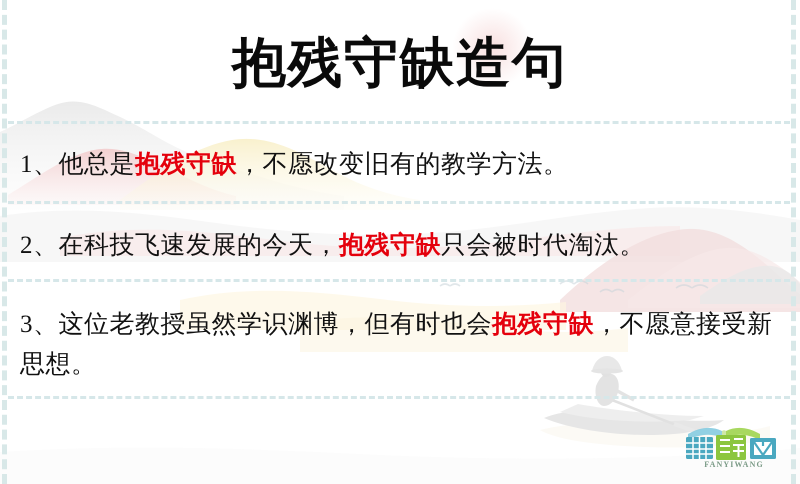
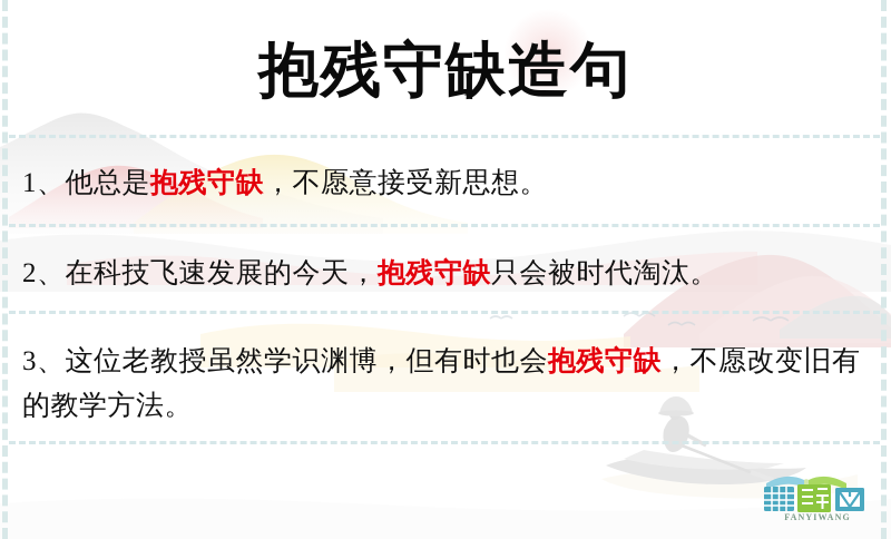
  抱残守缺造句
- 1、他总是抱残守缺，不愿改变旧有的教学方法。
+ 1、他总是抱残守缺，不愿意接受新思想。
  2、在科技飞速发展的今天，抱残守缺只会被时代淘汰。
- 3、这位老教授虽然学识渊博，但有时也会抱残守缺，不愿意接受新思想。
+ 3、这位老教授虽然学识渊博，但有时也会抱残守缺，不愿改变旧有的教学方法。
  FANYIWANG
